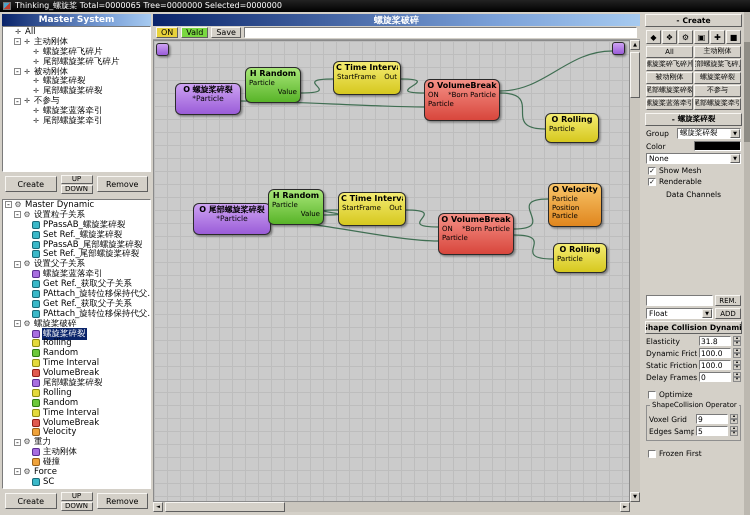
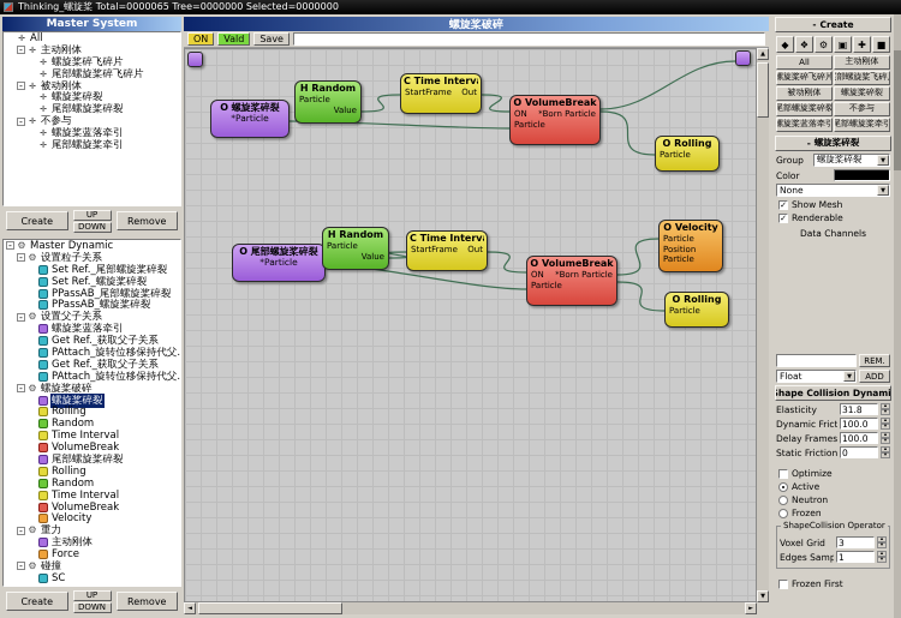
  Thinking_螺旋桨 Total=0000065 Tree=0000000 Selected=0000000
  Master System
  ✛
  All
  -
  ✛
  主动刚体
  ✛
  螺旋桨碎飞碎片
  尾部螺旋桨碎飞碎片
  -
  ✛
  被动刚体
  ✛
  螺旋桨碎裂
  ✛
  尾部螺旋桨碎裂
  -
  ✛
  不参与
  ✛
  螺旋桨蓝落牵引
  ✛
  尾部螺旋桨牵引
  Create
  UP
  DOWN
  Remove
  -
  ⚙
  Master Dynamic
  -
  ⚙
  设置粒子关系
- PPassAB_螺旋桨碎裂
+ Set Ref._尾部螺旋桨碎裂
  Set Ref._螺旋桨碎裂
  PPassAB_尾部螺旋桨碎裂
- Set Ref._尾部螺旋桨碎裂
+ PPassAB_螺旋桨碎裂
  -
  ⚙
  设置父子关系
  螺旋桨蓝落牵引
  Get Ref._获取父子关系
  PAttach_旋转位移保持代父.
  Get Ref._获取父子关系
  PAttach_旋转位移保持代父.
  -
  ⚙
  螺旋桨破碎
  螺旋桨碎裂
  Rolling
  Random
  Time Interval
  VolumeBreak
  尾部螺旋桨碎裂
  Rolling
  Random
  Time Interval
  VolumeBreak
  Velocity
  -
  ⚙
  重力
  主动刚体
- 碰撞
+ Force
  -
  ⚙
- Force
+ 碰撞
  SC
  Create
  UP
  DOWN
  Remove
  螺旋桨破碎
  ON
  Vald
  Save
  O 螺旋桨碎裂
  *Particle
  H Random
  Particle
  Value
  C Time Interv
  StartFrame
  Out
  O VolumeBreak
  ON
  *Born Particle
  Particle
  O Rolling
  Particle
  O 尾部螺旋桨碎裂
  *Particle
  H Random
  Particle
  Value
  C Time Interv
  StartFrame
  Out
  O VolumeBreak
  ON
  *Born Particle
  Particle
  O Velocity
  Particle
  Position
  Particle
  O Rolling
  Particle
  -
  Create
  ◆
  ❖
  ⚙
  ▣
  ✚
  ■
  All
  主动刚体
  螺旋桨碎飞碎片
  部螺旋桨飞碎
  被动刚体
  螺旋桨碎裂
  尾部螺旋桨碎裂
  不参与
  螺旋桨蓝落牵引
  尾部螺旋桨牵引
  -
  螺旋桨碎裂
  Group
  螺旋桨碎裂
  Color
  None
  ✓
  Show Mesh
  ✓
  Renderable
  Data Channels
  REM.
  Float
  ADD
  Shape Collision Dynami
  Elasticity
  31.8
  Dynamic Frict
  100.0
- Static Friction
+ Delay Frames
  100.0
- Delay Frames
+ Static Friction
  0
  Optimize
+ Active
+ Neutron
+ Frozen
  ShapeCollision Operator
  Voxel Grid
- 9
+ 3
  Edges Samp
- 5
+ 1
  Frozen First
